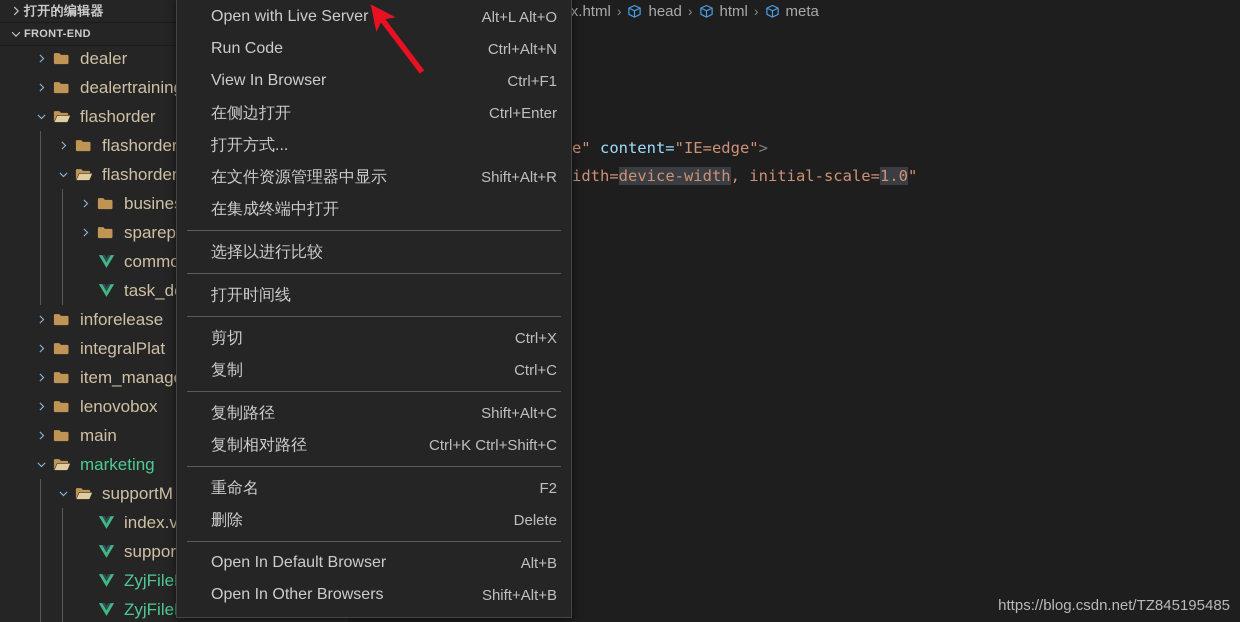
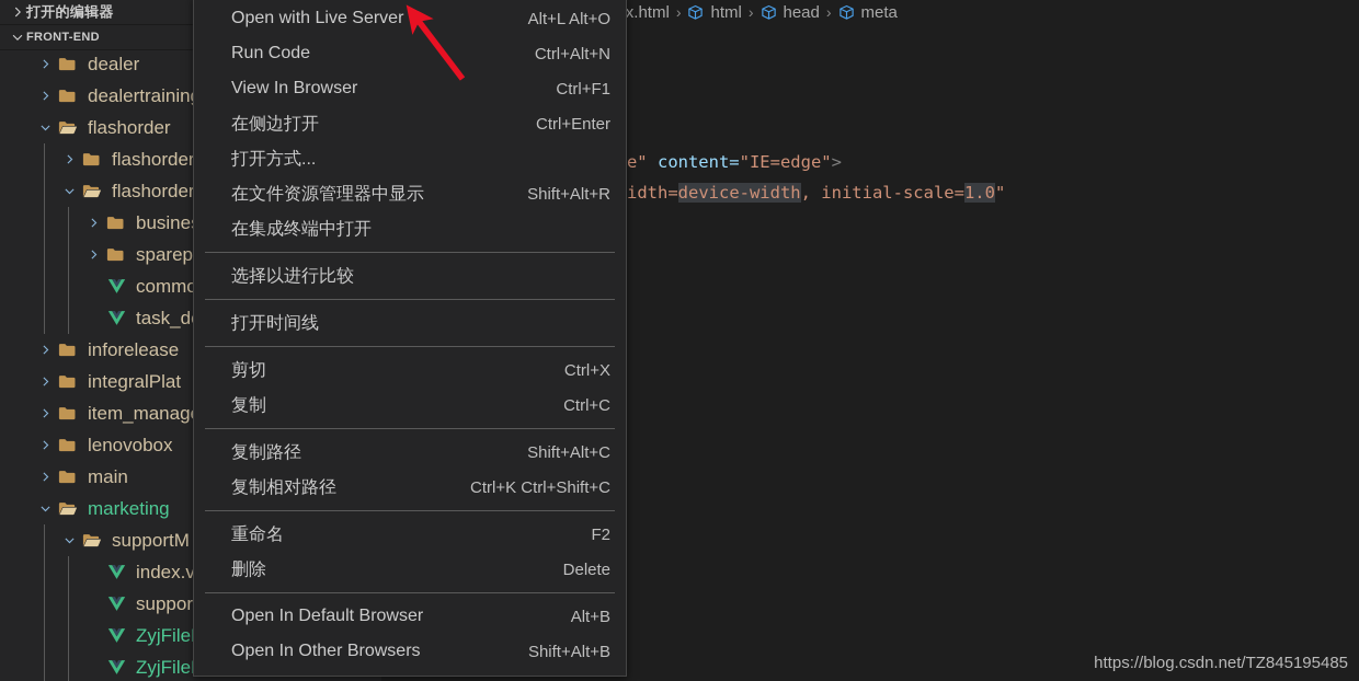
  打开的编辑器
  FRONT-END
  dealer
  dealertrainin
  flashorder
  flashorder
  flashorder
  busine
  commo
  inforelease
  integralPlat
  item_manag
  lenovobox
  main
  marketing
  supportM
  index.v
  suppor
  ZyjFile
  ZyjFile
  ›
- head
+ html
  ›
- html
+ head
  ›
  meta
  Open with Live Server
  Alt+L Alt+O
  Run Code
  Ctrl+Alt+N
  View In Browser
  Ctrl+F1
  在侧边打开
  Ctrl+Enter
  打开方式...
  在文件资源管理器中显示
  Shift+Alt+R
  在集成终端中打开
  选择以进行比较
  打开时间线
  剪切
  Ctrl+X
  复制
  Ctrl+C
  复制路径
  Shift+Alt+C
  复制相对路径
  Ctrl+K Ctrl+Shift+C
  重命名
  F2
  删除
  Delete
  Open In Default Browser
  Alt+B
  Open In Other Browsers
  Shift+Alt+B
  https://blog.csdn.net/TZ845195485
